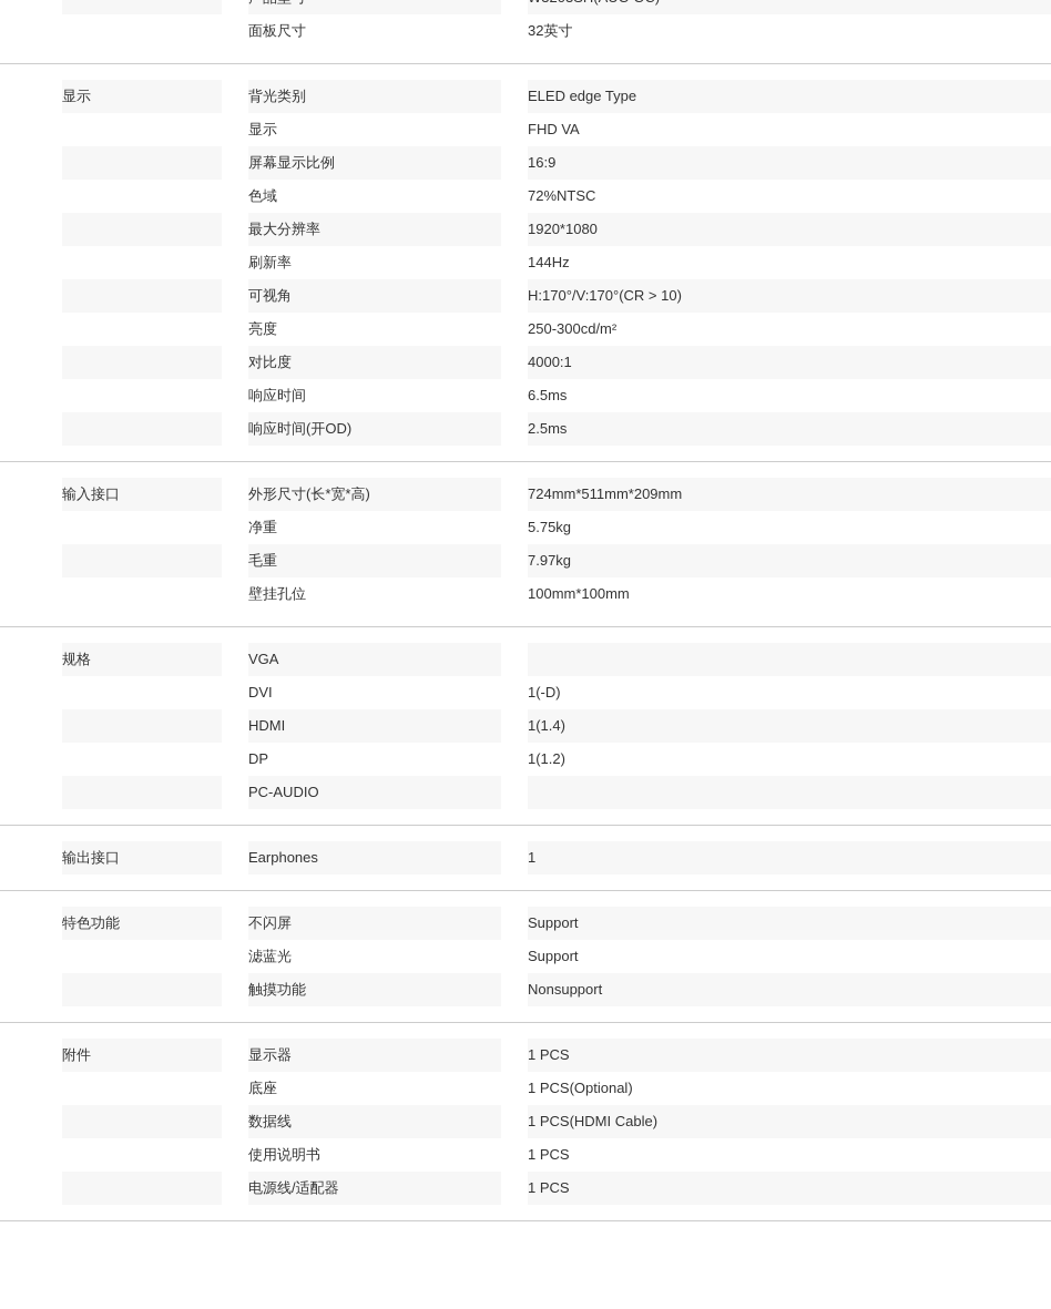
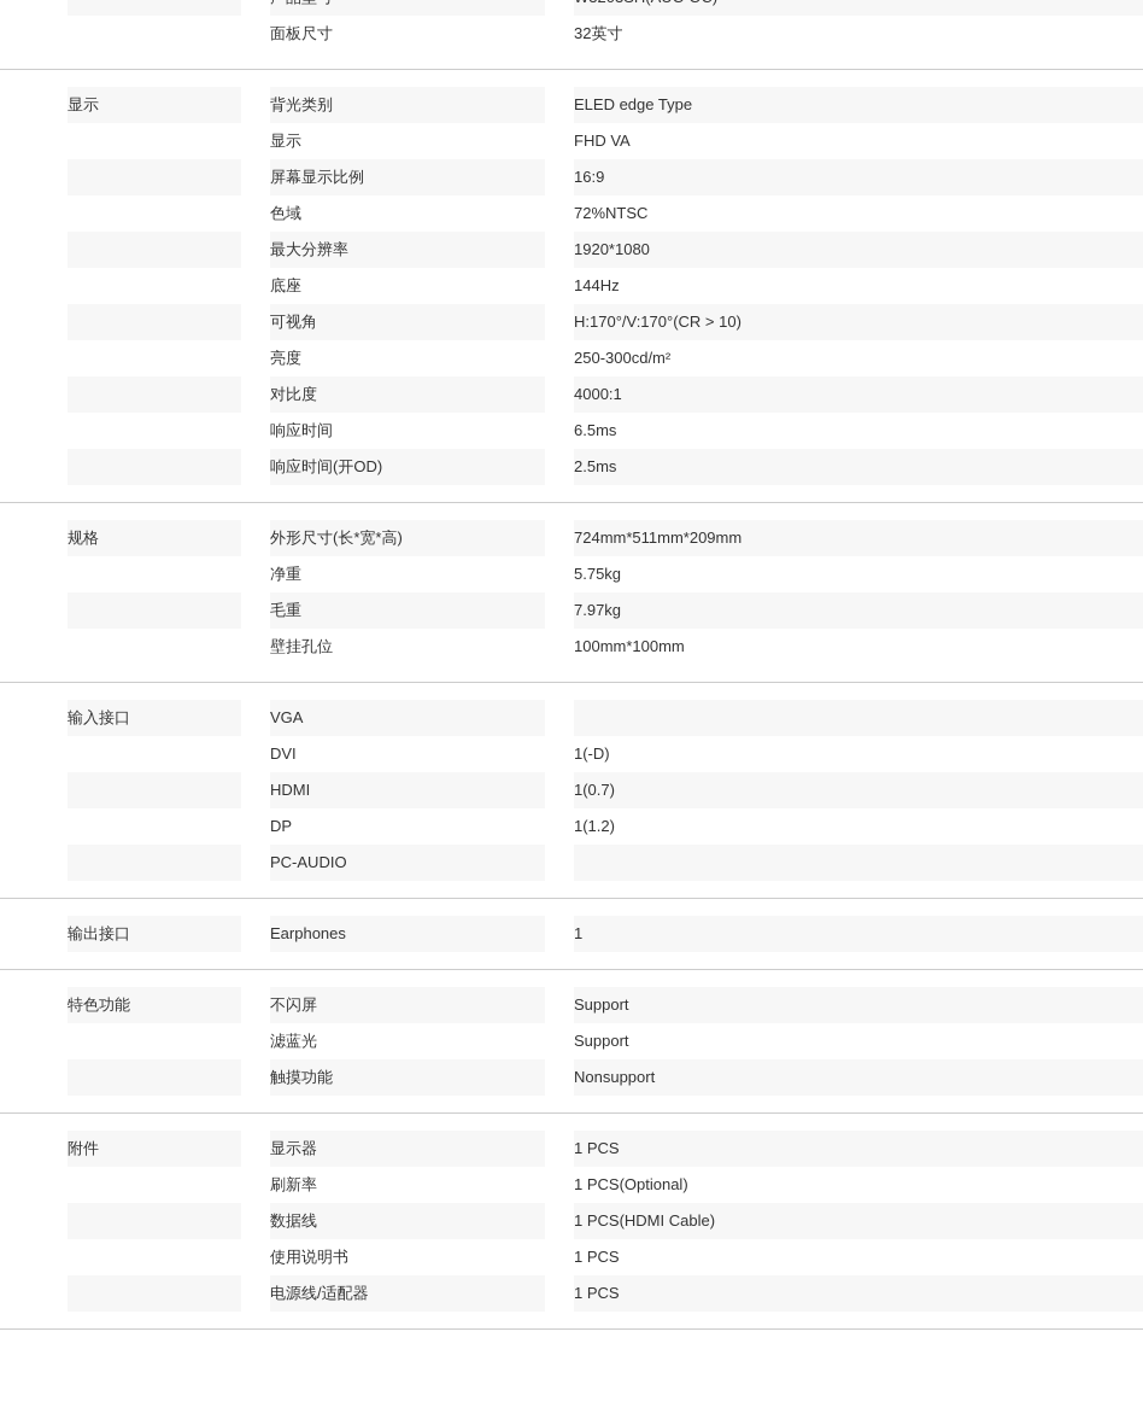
  面板尺寸
  32英寸
  显示
  背光类别
  ELED edge Type
  显示
  FHD VA
  屏幕显示比例
  16:9
  色域
  72%NTSC
  最大分辨率
  1920*1080
- 刷新率
+ 底座
  144Hz
  可视角
  H:170°/V:170°(CR > 10)
  亮度
  250-300cd/m²
  对比度
  4000:1
  响应时间
  6.5ms
  响应时间(开OD)
  2.5ms
- 输入接口
+ 规格
  外形尺寸(长*宽*高)
  724mm*511mm*209mm
  净重
  5.75kg
  毛重
  7.97kg
  壁挂孔位
  100mm*100mm
- 规格
+ 输入接口
  VGA
  DVI
  1(-D)
  HDMI
- 1(1.4)
+ 1(0.7)
  DP
  1(1.2)
  PC-AUDIO
  输出接口
  Earphones
  1
  特色功能
  不闪屏
  Support
  滤蓝光
  Support
  触摸功能
  Nonsupport
  附件
  显示器
  1 PCS
- 底座
+ 刷新率
  1 PCS(Optional)
  数据线
  1 PCS(HDMI Cable)
  使用说明书
  1 PCS
  电源线/适配器
  1 PCS
